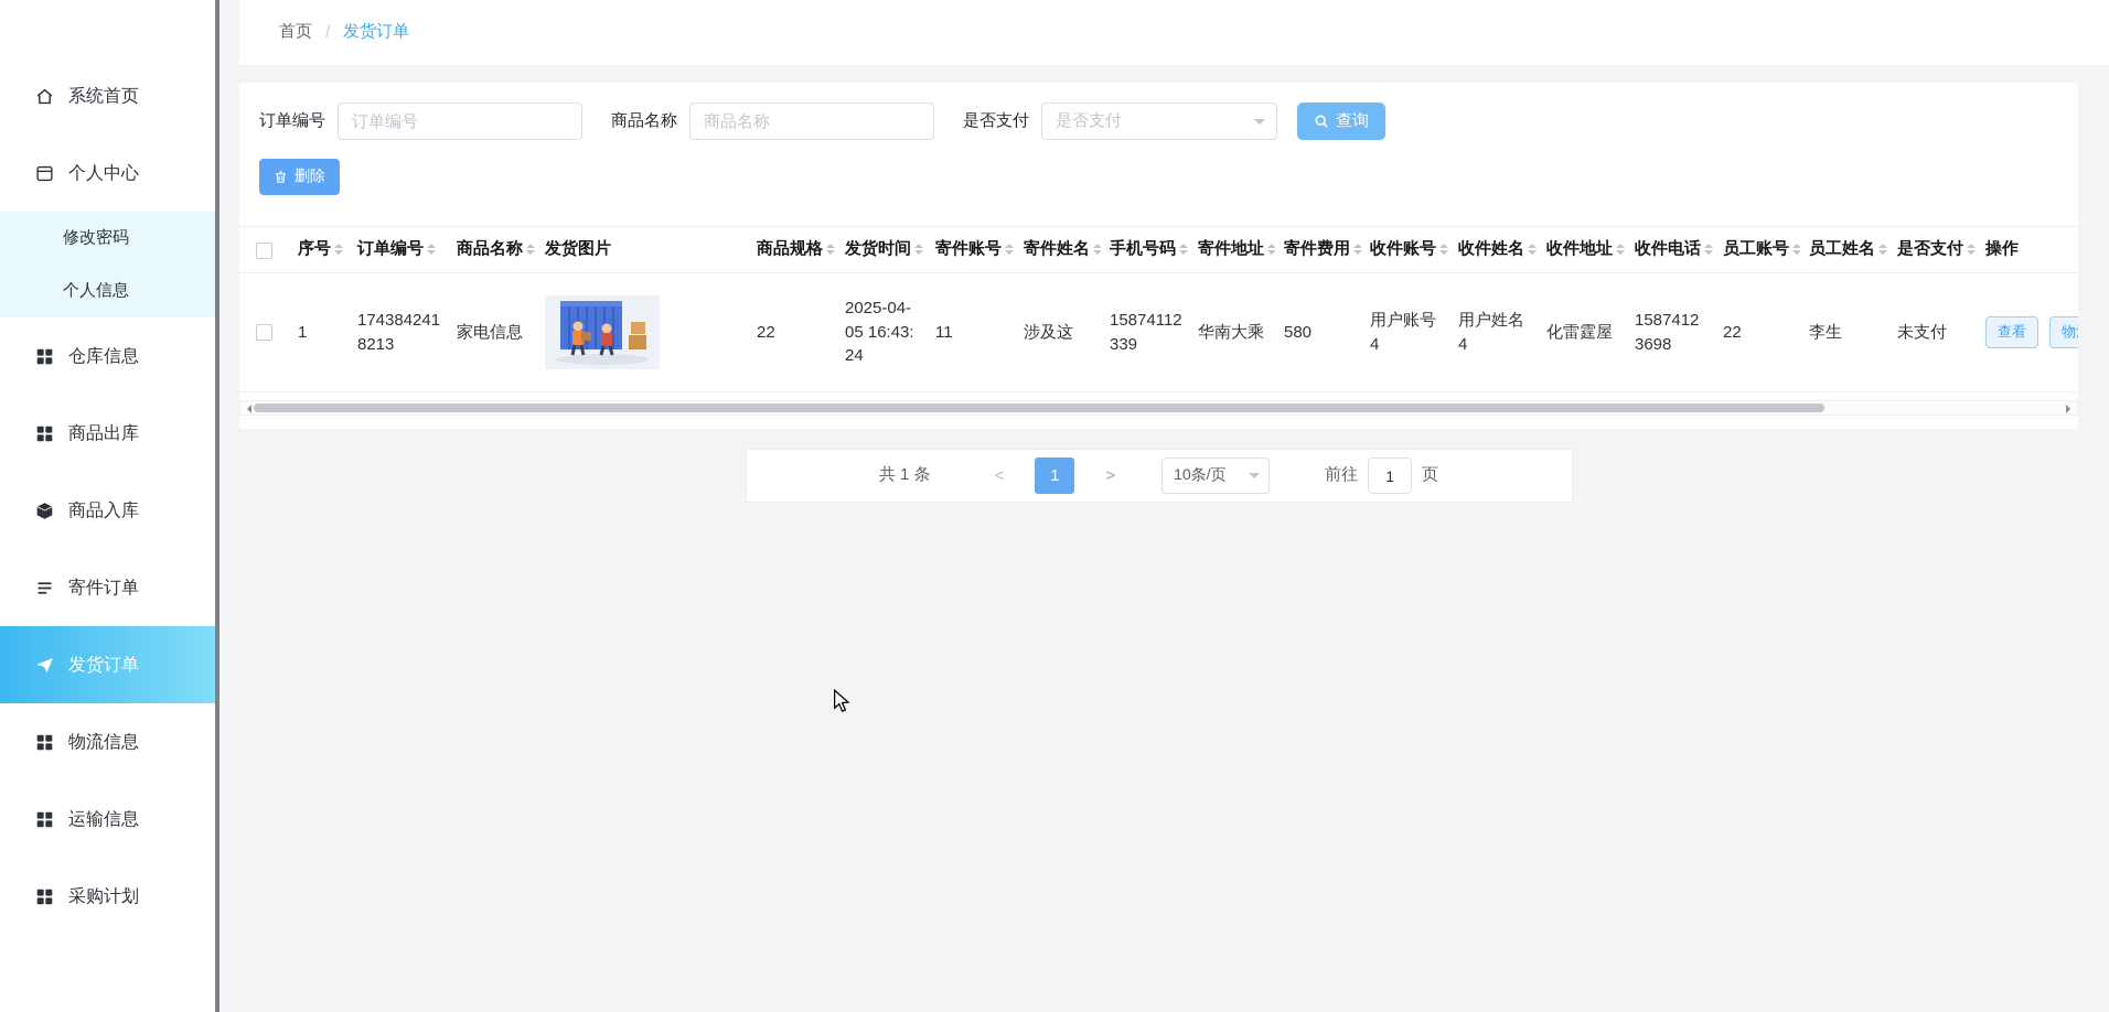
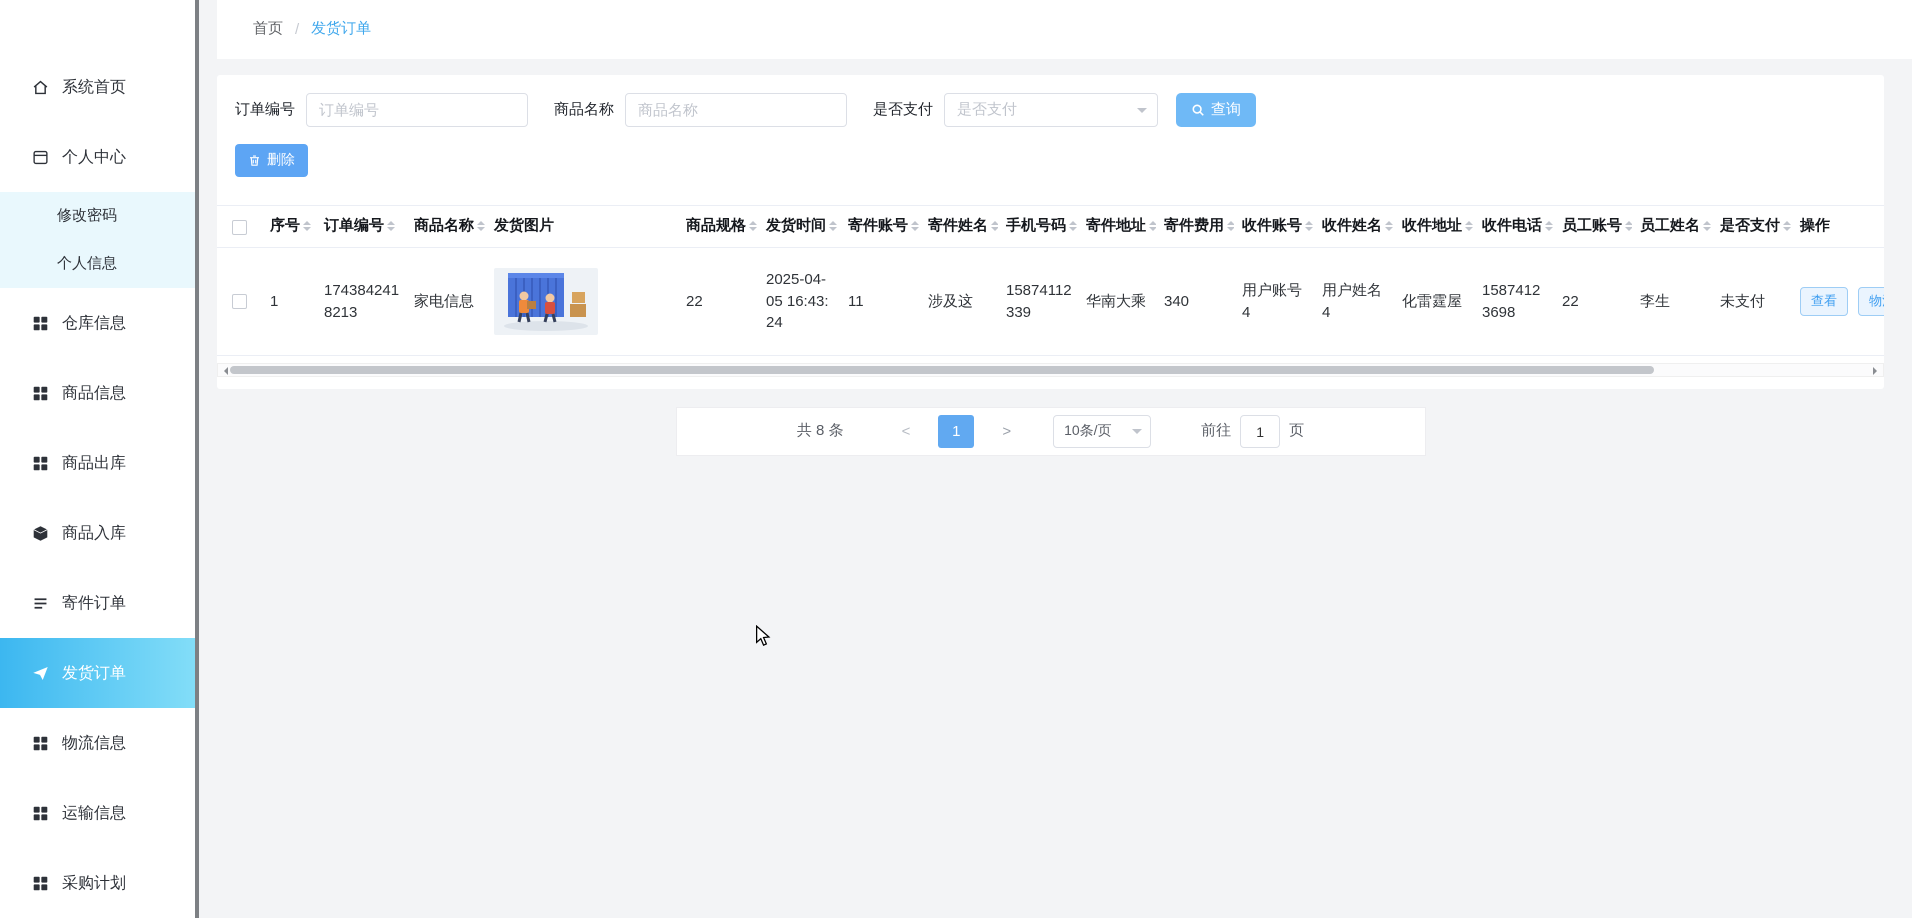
  系统首页
  个人中心
  修改密码
  个人信息
  仓库信息
+ 商品信息
  商品出库
  商品入库
  寄件订单
  发货订单
  物流信息
  运输信息
  采购计划
  首页
  /
  发货订单
  订单编号
  订单编号
  商品名称
  商品名称
  是否支付
  是否支付
  查询
  删除
  	序号	订单编号	商品名称	发货图片	商品规格	发货时间	寄件账号	寄件姓名	手机号码	寄件地址	寄件费用	收件账号	收件姓名	收件地址	收件电话	员工账号	员工姓名	是否支付	操作
- 	1	1743842418213	家电信息		22	2025-04-05 16:43:24	11	涉及这	15874112339	华南大乘	580	用户账号4	用户姓名4	化雷霆屋	15874123698	22	李生	未支付	查看 物
+ 	1	1743842418213	家电信息		22	2025-04-05 16:43:24	11	涉及这	15874112339	华南大乘	340	用户账号4	用户姓名4	化雷霆屋	15874123698	22	李生	未支付	查看 物
- 共 1 条
+ 共 8 条
  <
  1
  >
  10条/页
  前往
  1
  页
